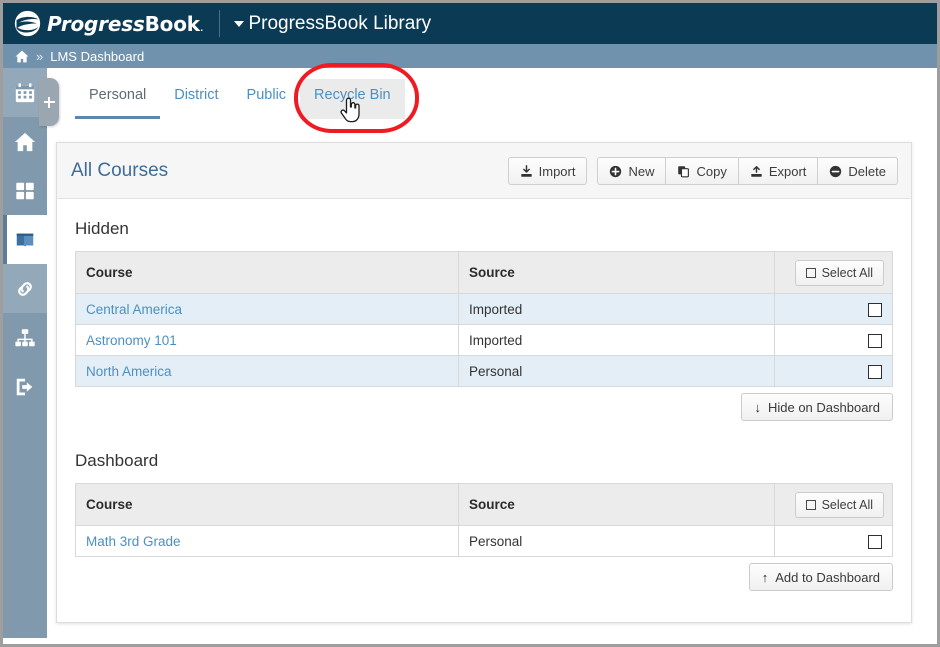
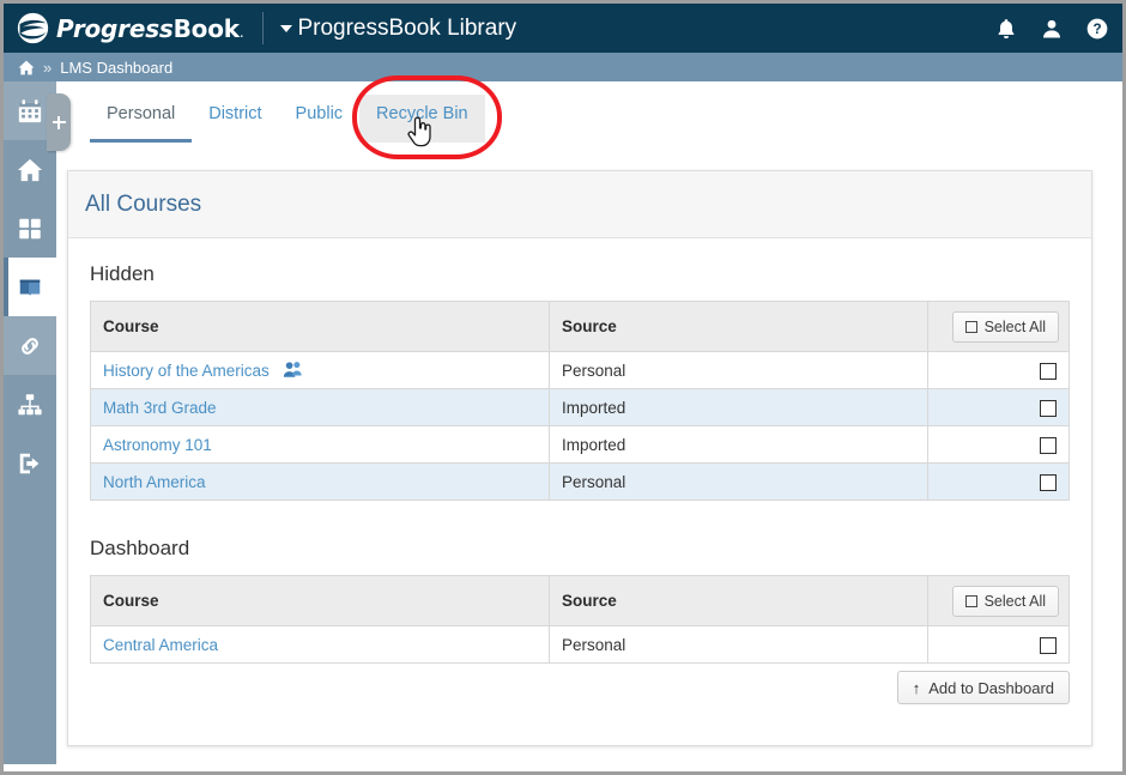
  ProgressBook.
  ProgressBook Library
+ ?
  »
  LMS Dashboard
  Personal
  District
  Public
  Recycle Bin
  All Courses
- Import
- New
- Copy
- Export
- Delete
  Hidden
  Course	Source	Select All
+ History of the Americas	Personal
- Central America	Imported
+ Math 3rd Grade	Imported
  Astronomy 101	Imported
  North America	Personal
- ↓
- Hide on Dashboard
  Dashboard
  Course	Source	Select All
- Math 3rd Grade	Personal
+ Central America	Personal
  ↑
  Add to Dashboard
